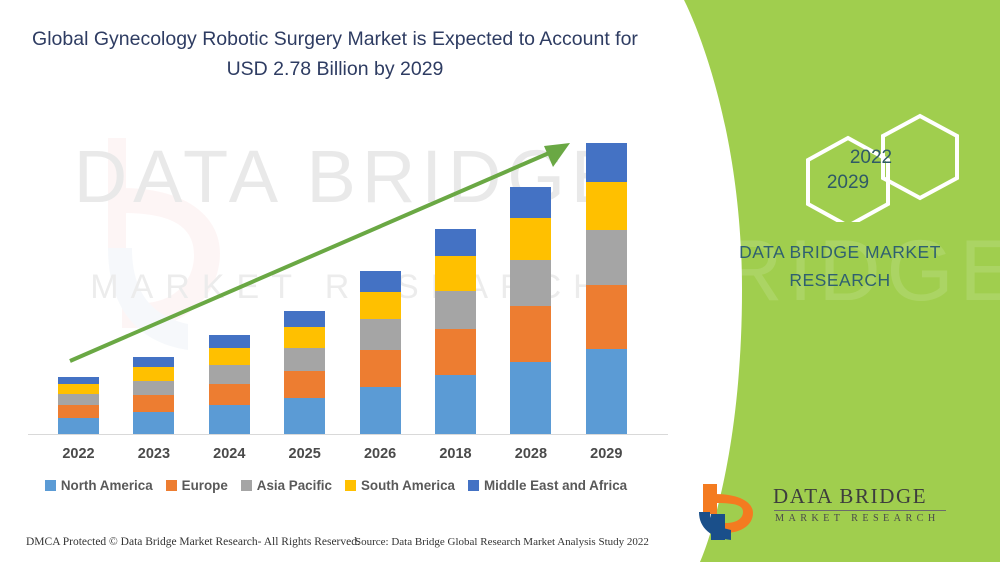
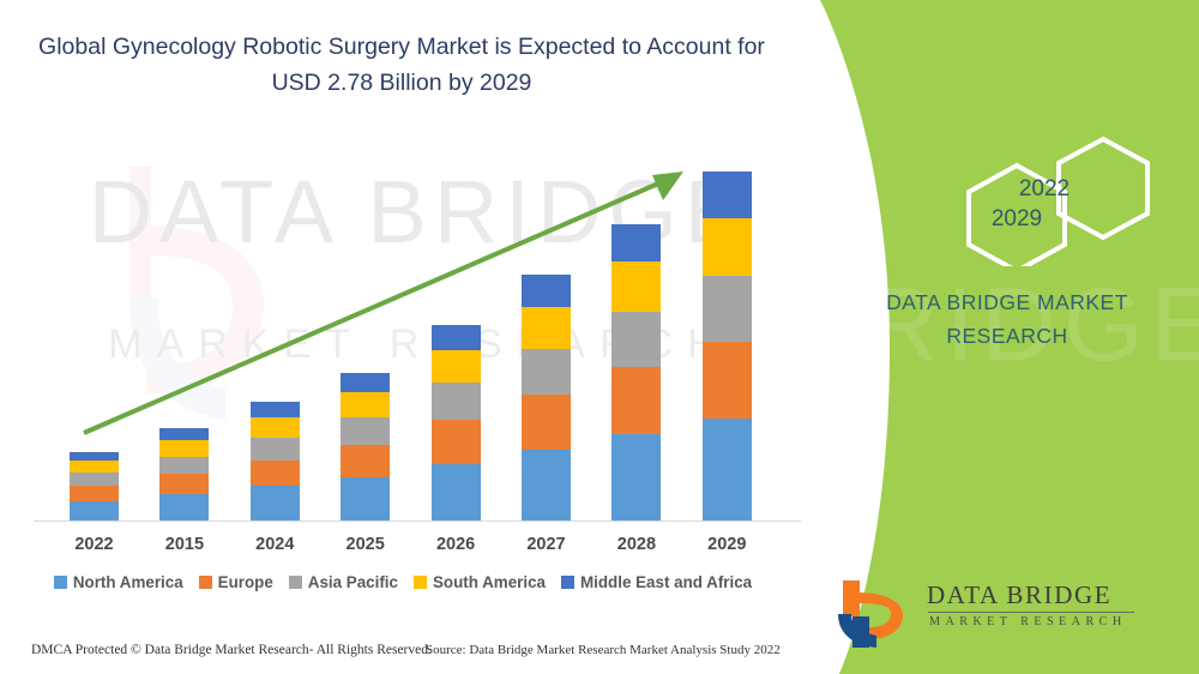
  DATA BRIDG
  MARKET RSAC
  Global Gynecology Robotic Surgery Market is Expected to Account for USD 2.78 Billion by 2029
  2022
- 2023
+ 2015
  2024
  2025
  2026
- 2018
+ 2027
  2028
  2029
  North America
  Europe
  Asia Pacific
  South America
  Middle East and Africa
  DMCA Protected © Data Bridge Market Research- All Rights Reserved.
- Source: Data Bridge Global Research Market Analysis Study 2022
+ Source: Data Bridge Market Research Market Analysis Study 2022
  BRIDGE
  2022
  2029
  DATA BRIDGE MARKET
  RESEARCH
  DATA BRIDGE
  MARKET RESEARCH
